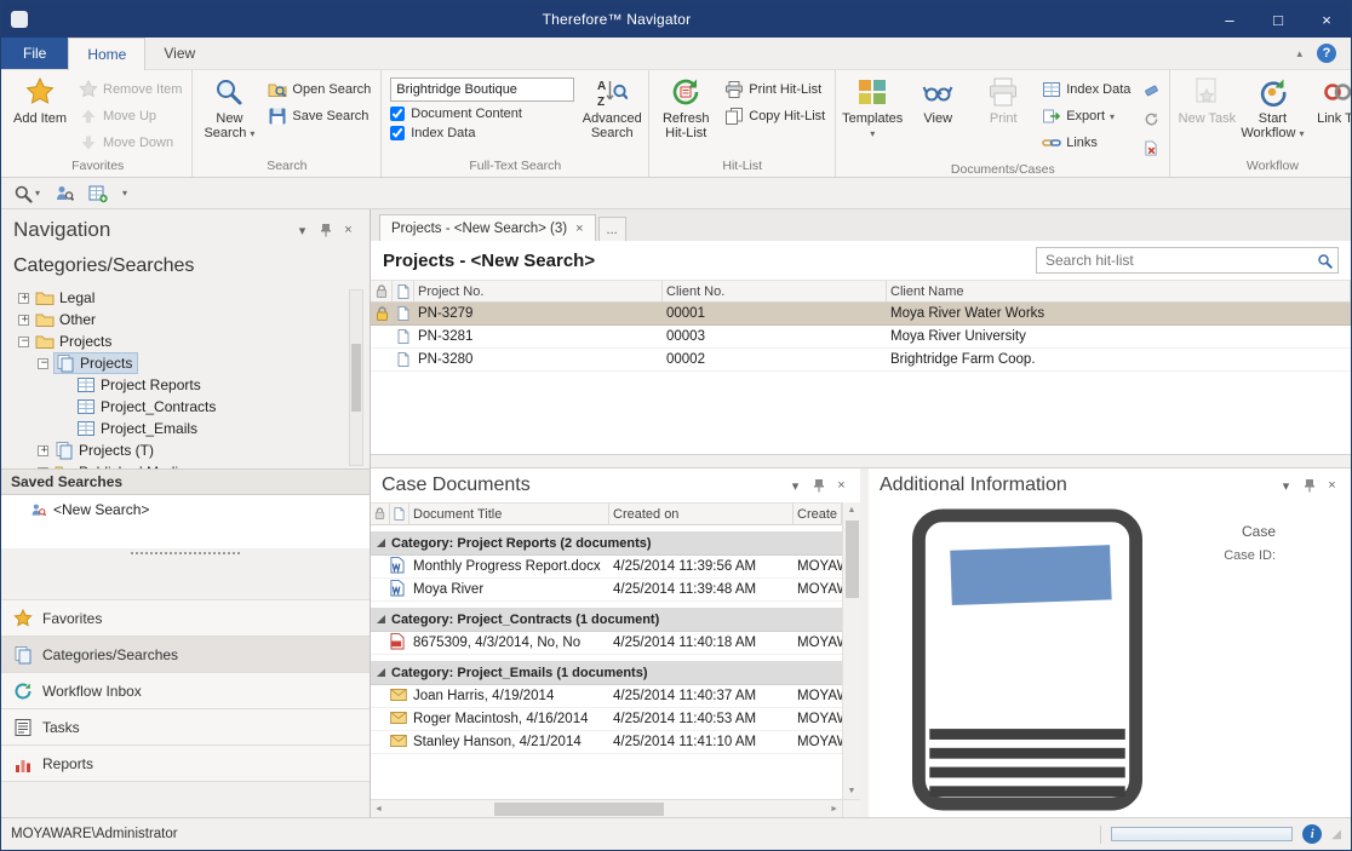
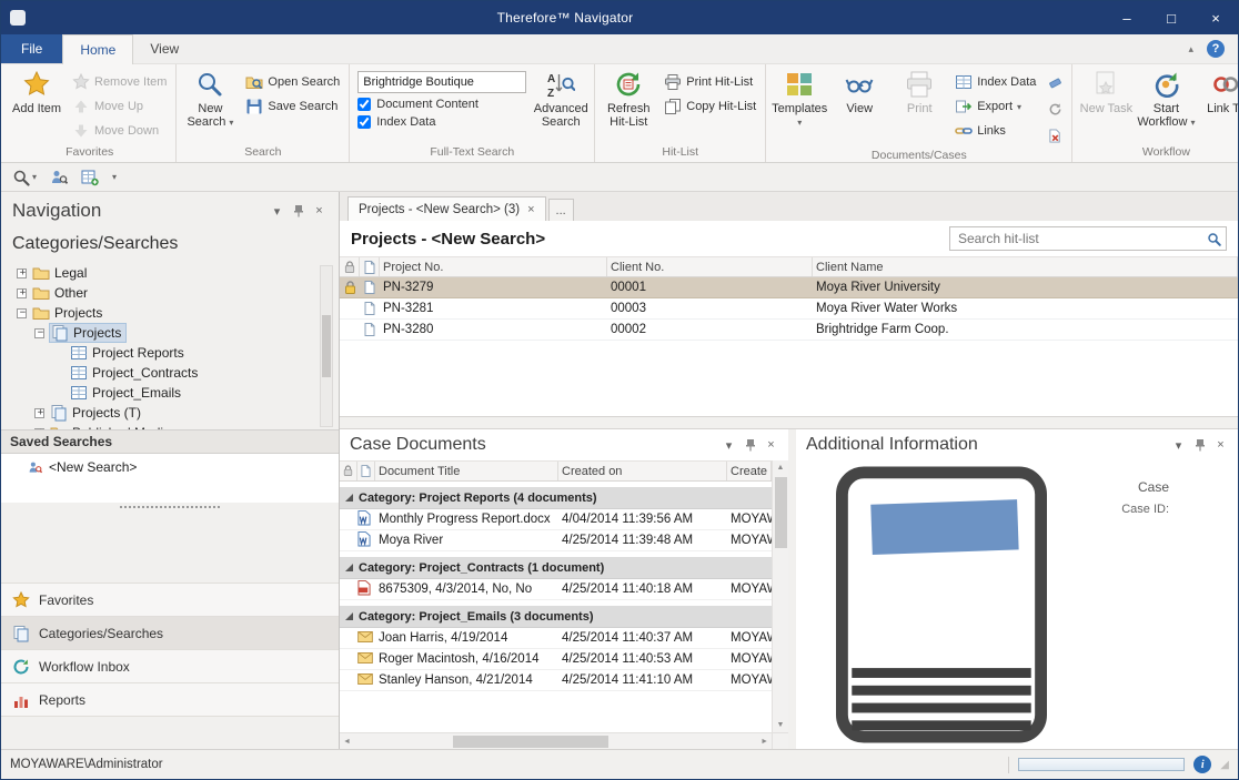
  Therefore™ Navigator
  –
  □
  ×
  File
  Home
  View
  ▴
  ?
  Add Item
  Remove Item
  Move Up
  Move Down
  Favorites
  New Search ▾
  Open Search
  Save Search
  Search
  Brightridge Boutique
  Document Content
  Index Data
  A
  Z
  Advanced Search
  Full-Text Search
  Refresh Hit-List
  Print Hit-List
  Copy Hit-List
  Hit-List
  Templates ▾
  View
  Print
  Index Data
  Export
  ▾
  Links
  Documents/Cases
  New Task
  Start Workflow ▾
  Link T
  Workflow
  ▾
  ▾
  Navigation
  ▾
  ×
  Categories/Searches
  Legal
  Other
  Projects
  Projects
  Project Reports
  Project_Contracts
  Project_Emails
  Projects (T)
  Saved Searches
  <New Search>
  Favorites
  Categories/Searches
  Workflow Inbox
- Tasks
  Reports
  Projects - <New Search> (3)
  ×
  ...
  Projects - <New Search>
  Search hit-list
  Project No.
  Client No.
  Client Name
  PN-3279
  00001
- Moya River Water Works
+ Moya River University
  PN-3281
  00003
- Moya River University
+ Moya River Water Works
  PN-3280
  00002
  Brightridge Farm Coop.
  Case Documents
  ▾
  ×
  Document Title
  Created on
  Create
- Category: Project Reports (2 documents)
+ Category: Project Reports (4 documents)
  Monthly Progress Report.docx
- 4/25/2014 11:39:56 AM
+ 4/04/2014 11:39:56 AM
  MOYA
  Moya River
  4/25/2014 11:39:48 AM
  MOYA
  Category: Project_Contracts (1 document)
  8675309, 4/3/2014, No, No
  4/25/2014 11:40:18 AM
  MOYA
- Category: Project_Emails (1 documents)
+ Category: Project_Emails (3 documents)
  Joan Harris, 4/19/2014
  4/25/2014 11:40:37 AM
  MOYA
  Roger Macintosh, 4/16/2014
  4/25/2014 11:40:53 AM
  MOYA
  Stanley Hanson, 4/21/2014
  4/25/2014 11:41:10 AM
  MOYA
  Additional Information
  ▾
  ×
  Case
  Case ID:
  MOYAWARE\Administrator
  i
  ◢
